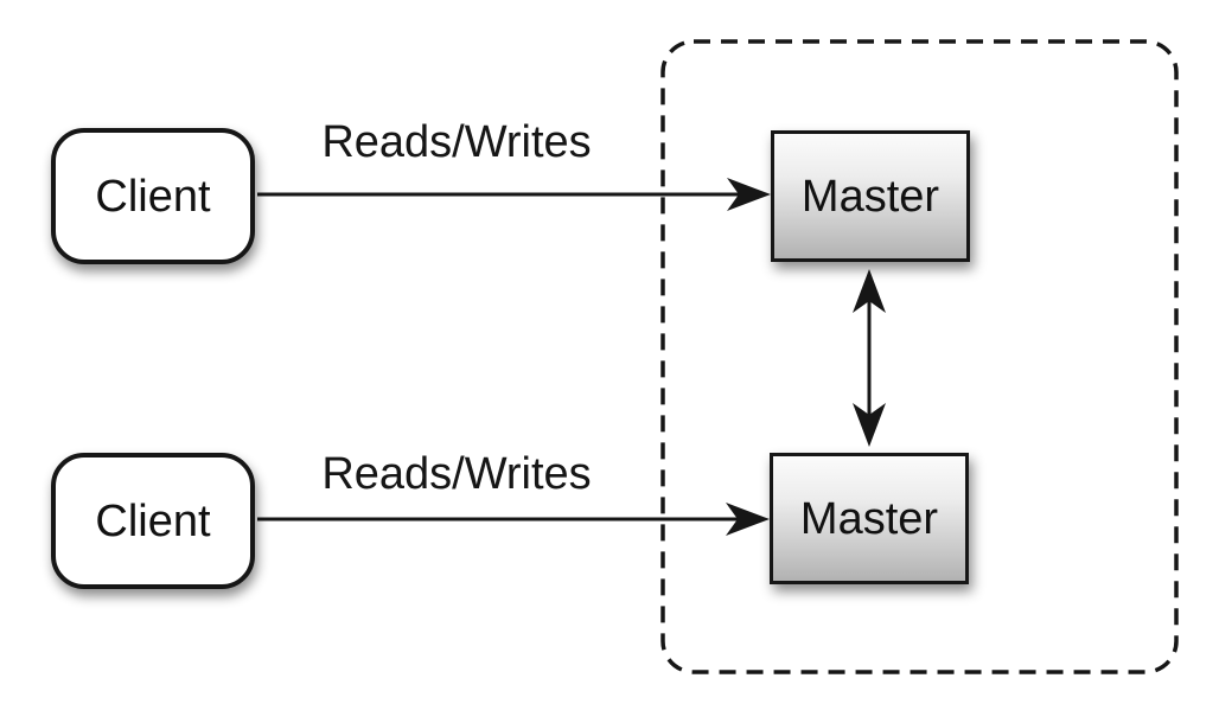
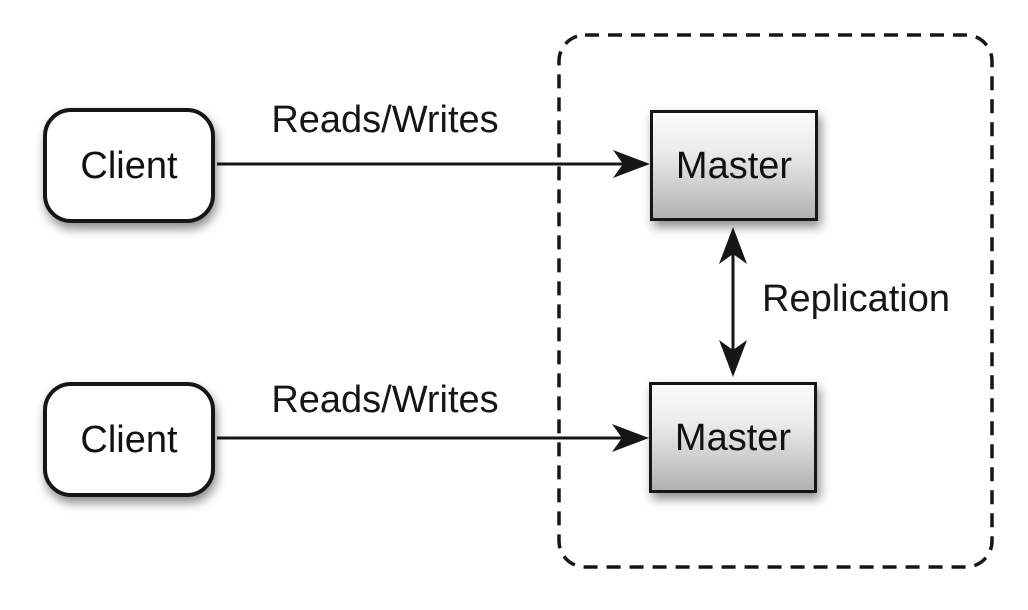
  Client
  Client
  Master
  Master
  Reads/Writes
  Reads/Writes
+ Replication
